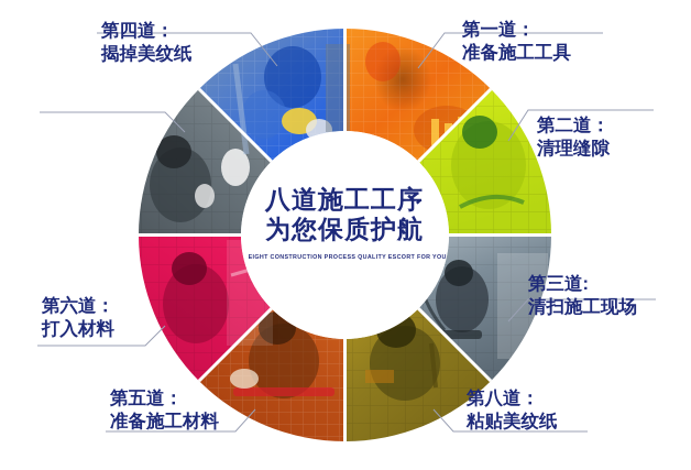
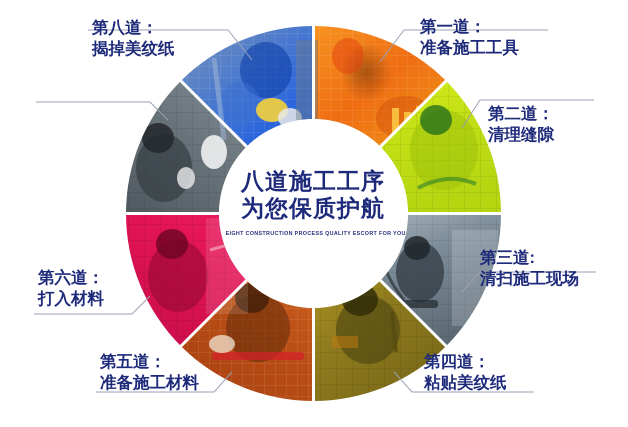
  八道施工工序
  为您保质护航
- 第四道：
+ 第八道：
  揭掉美纹纸
  第六道：
  打入材料
  第五道：
  准备施工材料
- 第八道：
+ 第四道：
  粘贴美纹纸
  第三道:
  清扫施工现场
  第二道：
  清理缝隙
  第一道：
  准备施工工具
